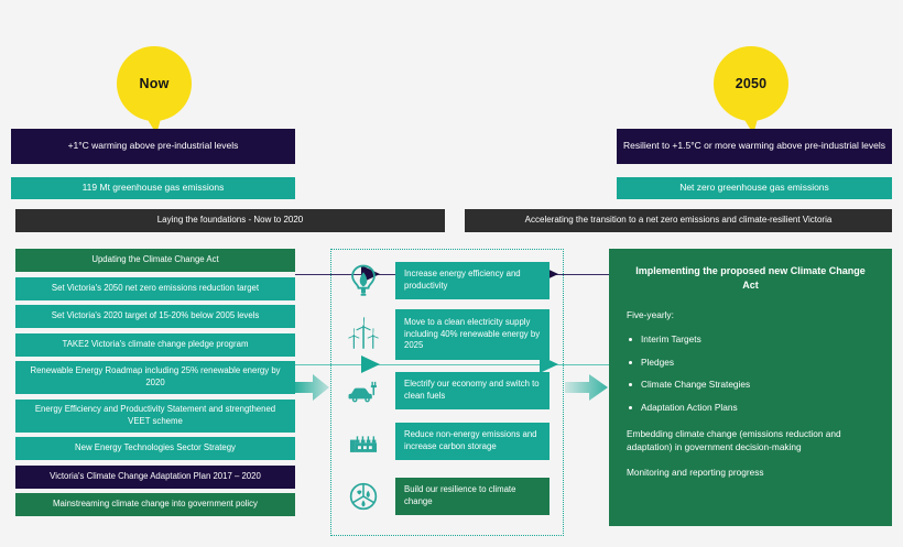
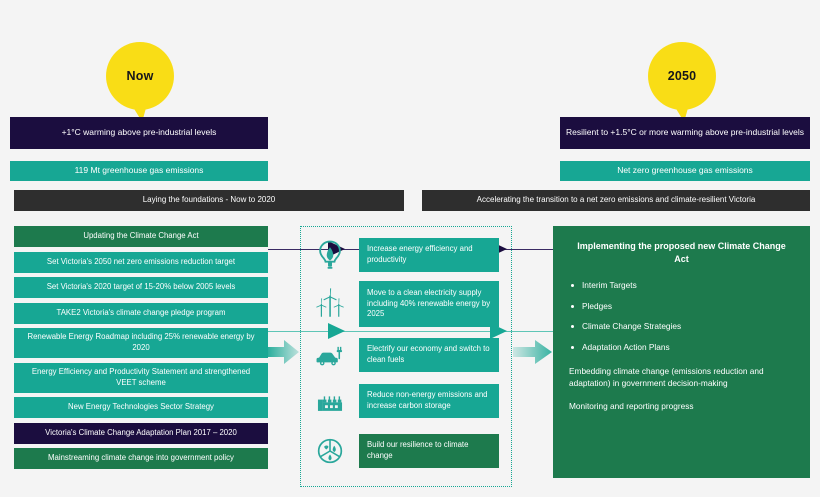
  Now
  2050
  +1°C warming above pre-industrial levels
  Resilient to +1.5°C or more warming above pre-industrial levels
  119 Mt greenhouse gas emissions
  Net zero greenhouse gas emissions
  Laying the foundations - Now to 2020
  Accelerating the transition to a net zero emissions and climate-resilient Victoria
  Updating the Climate Change Act
  Set Victoria's 2050 net zero emissions reduction target
  Set Victoria's 2020 target of 15-20% below 2005 levels
  TAKE2 Victoria's climate change pledge program
  Renewable Energy Roadmap including 25% renewable energy by 2020
  Energy Efficiency and Productivity Statement and strengthened VEET scheme
  New Energy Technologies Sector Strategy
  Victoria's Climate Change Adaptation Plan 2017 – 2020
  Mainstreaming climate change into government policy
  Increase energy efficiency and productivity
  Move to a clean electricity supply including 40% renewable energy by 2025
  Electrify our economy and switch to clean fuels
  Reduce non-energy emissions and increase carbon storage
  Build our resilience to climate change
  Implementing the proposed new Climate Change Act
- Five-yearly:
  Interim Targets
  Pledges
  Climate Change Strategies
  Adaptation Action Plans
  Embedding climate change (emissions reduction and adaptation) in government decision-making
  Monitoring and reporting progress
